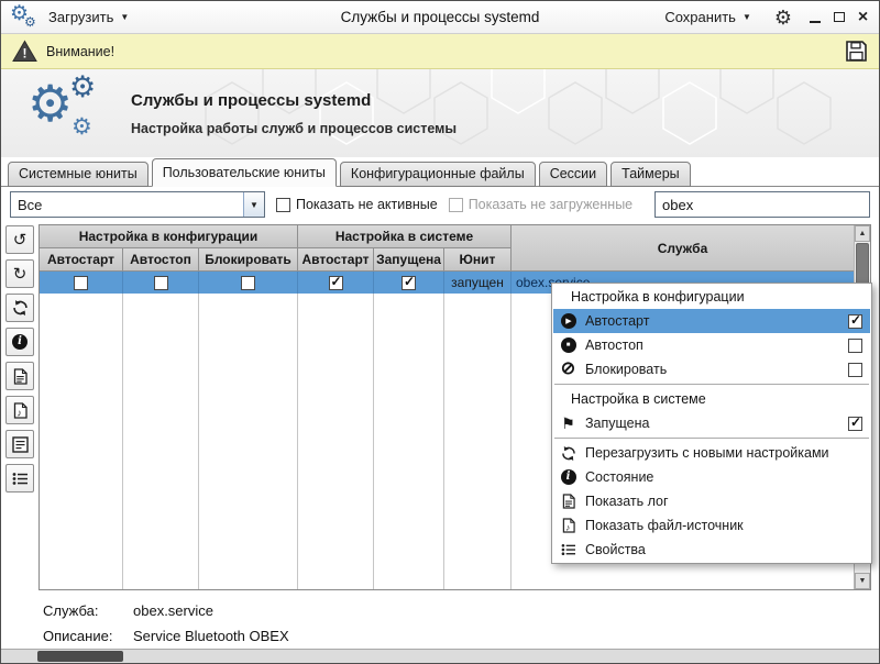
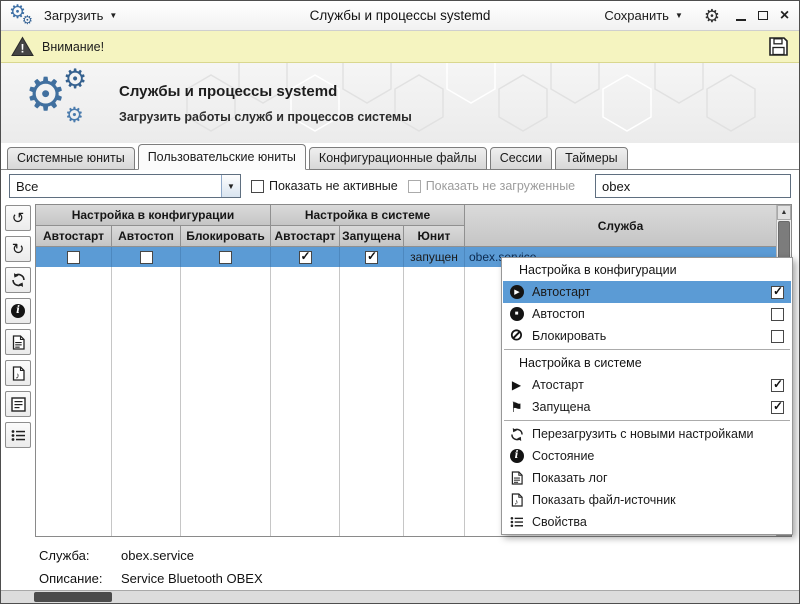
  ⚙
  ⚙
  Загрузить
  ▼
  Службы и процессы systemd
  Сохранить
  ▼
  ⚙
  ×
  !
  Внимание!
  ⚙
  ⚙
  ⚙
  Службы и процессы systemd
- Настройка работы служб и процессов системы
+ Загрузить работы служб и процессов системы
  Системные юниты
  Пользовательские юниты
  Конфигурационные файлы
  Сессии
  Таймеры
  Все
  ▼
  Показать не активные
  Показать не загруженные
  obex
  ↺
  ↻
  i
  ♪
  Настройка в конфигурации
  Настройка в системе
  Служба
  Автостарт
  Автостоп
  Блокировать
  Автостарт
  Запущена
  Юнит
  запущен
  Настройка в конфигурации
  Автостарт
  Автостоп
  ⊘
  Блокировать
  Настройка в системе
+ ▶
+ Атостарт
  ⚑
  Запущена
  Перезагрузить с новыми настройками
  i
  Состояние
  Показать лог
  ♪
  Показать файл-источник
  Свойства
  Служба:
  obex.service
  Описание:
  Service Bluetooth OBEX
